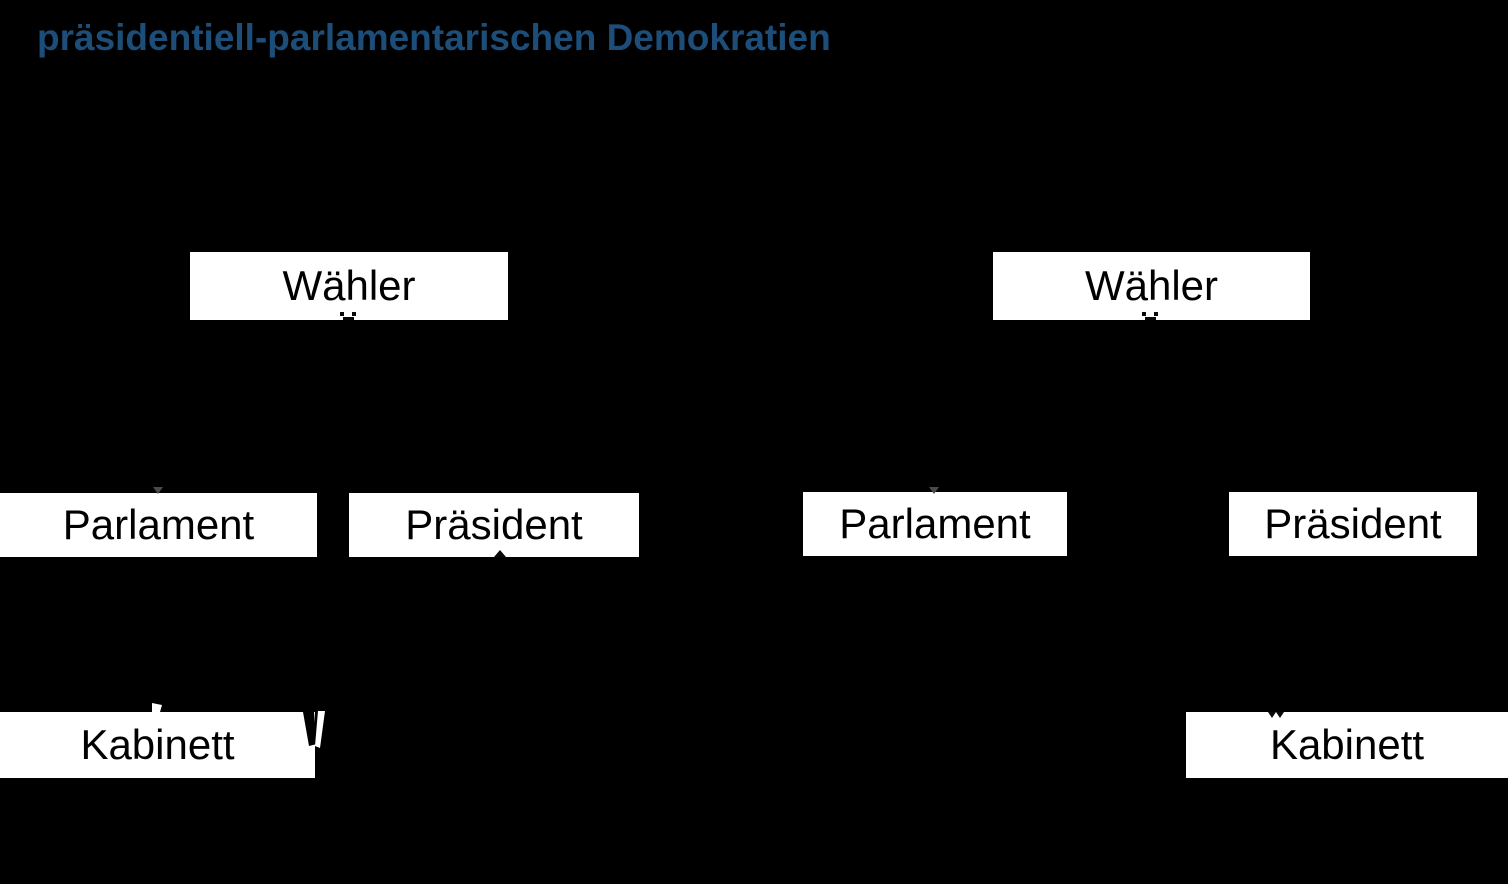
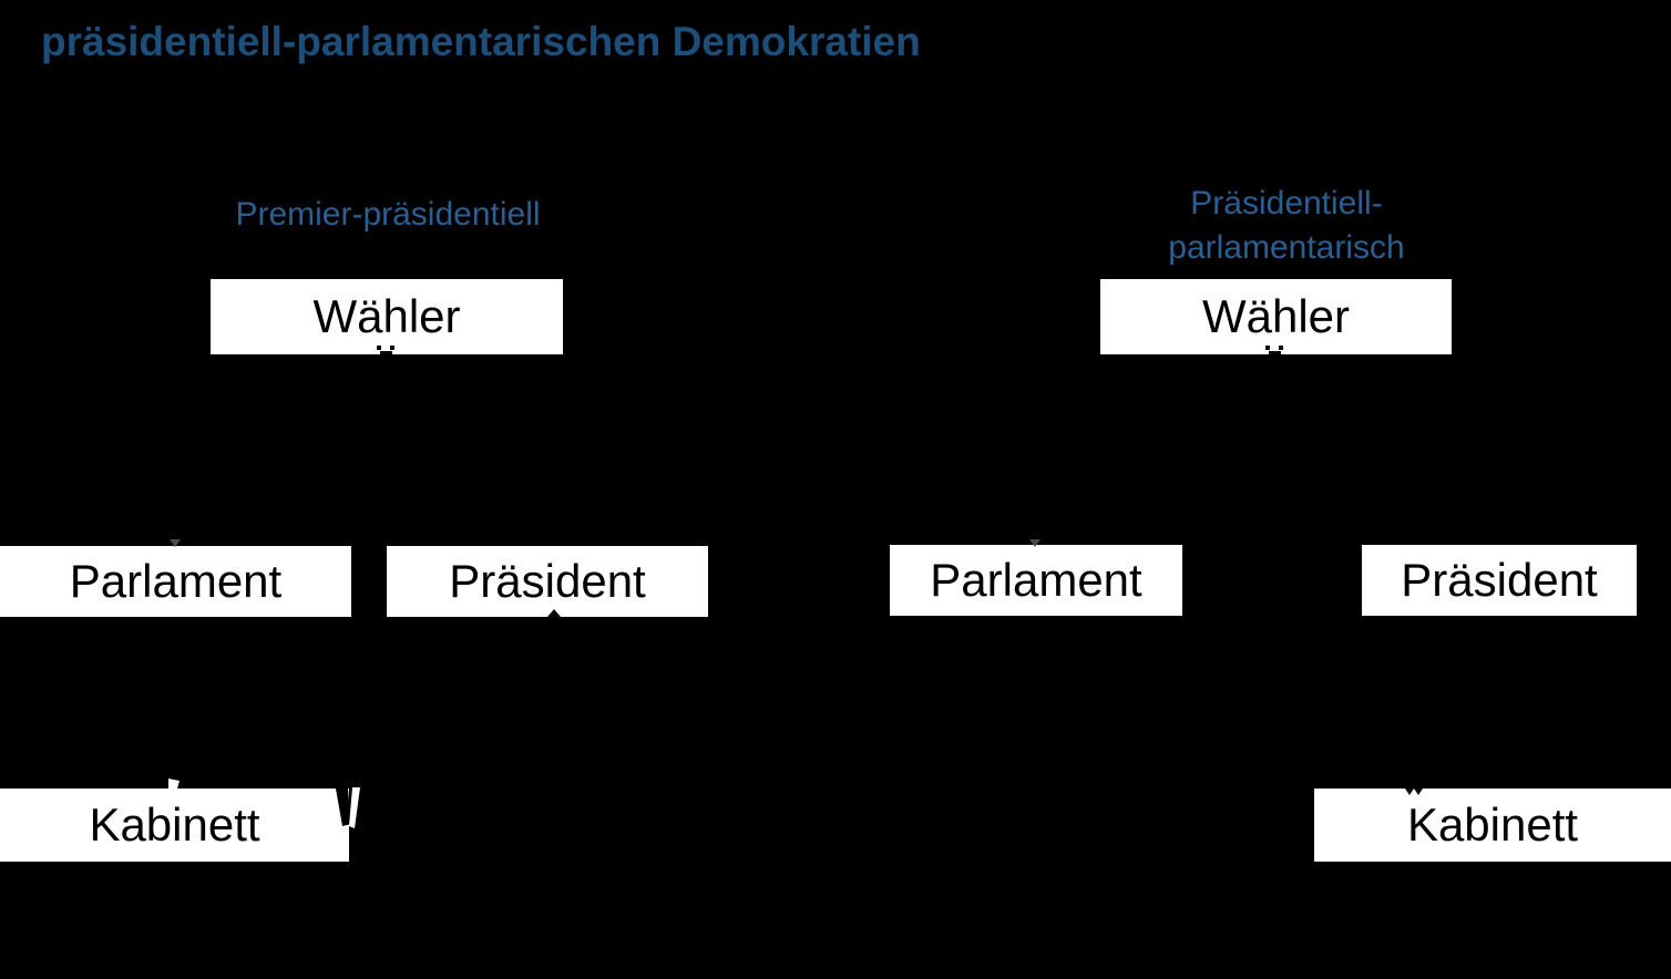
  präsidentiell-parlamentarischen Demokratien
+ Premier-präsidentiell
+ Präsidentiell-parlamentarisch
  Wähler
  Wähler
  Parlament
  Präsident
  Parlament
  Präsident
  Kabinett
  Kabinett
